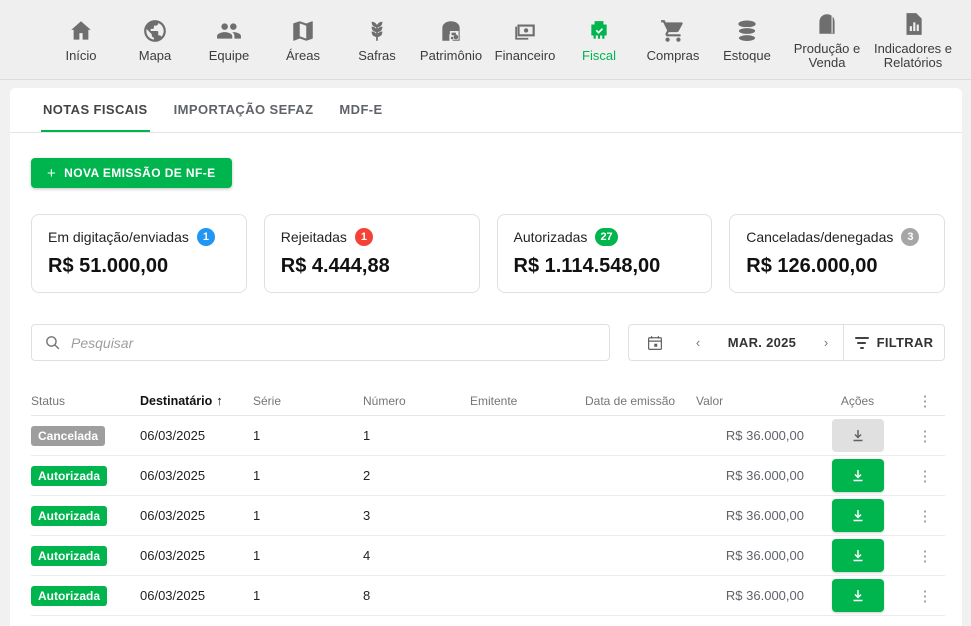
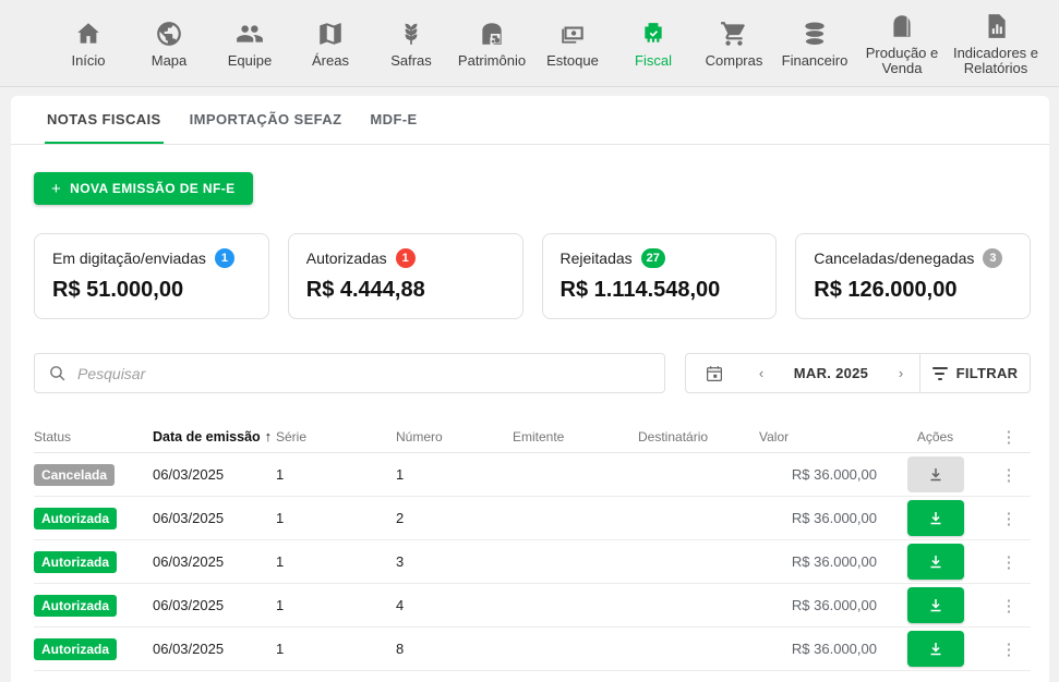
  Início
  Mapa
  Equipe
  Áreas
  Safras
  Patrimônio
- Financeiro
+ Estoque
  Fiscal
  Compras
- Estoque
+ Financeiro
  Produção e Venda
  Indicadores e Relatórios
  NOTAS FISCAIS
  IMPORTAÇÃO SEFAZ
  MDF-E
  +
  NOVA EMISSÃO DE NF-E
  Em digitação/enviadas
  1
  R$ 51.000,00
- Rejeitadas
+ Autorizadas
  1
  R$ 4.444,88
- Autorizadas
+ Rejeitadas
  27
  R$ 1.114.548,00
  Canceladas/denegadas
  3
  R$ 126.000,00
  Pesquisar
  ‹
  MAR. 2025
  ›
  FILTRAR
  Status
- Destinatário ↑
+ Data de emissão ↑
  Série
  Número
  Emitente
- Data de emissão
+ Destinatário
  Valor
  Ações
  ⋮
  Cancelada
  06/03/2025
  1
  1
  R$ 36.000,00
  ⋮
  Autorizada
  06/03/2025
  1
  2
  R$ 36.000,00
  ⋮
  Autorizada
  06/03/2025
  1
  3
  R$ 36.000,00
  ⋮
  Autorizada
  06/03/2025
  1
  4
  R$ 36.000,00
  ⋮
  Autorizada
  06/03/2025
  1
  8
  R$ 36.000,00
  ⋮
